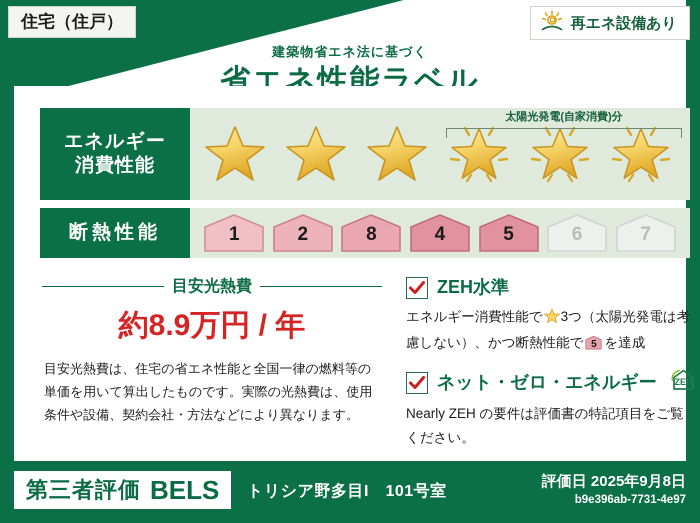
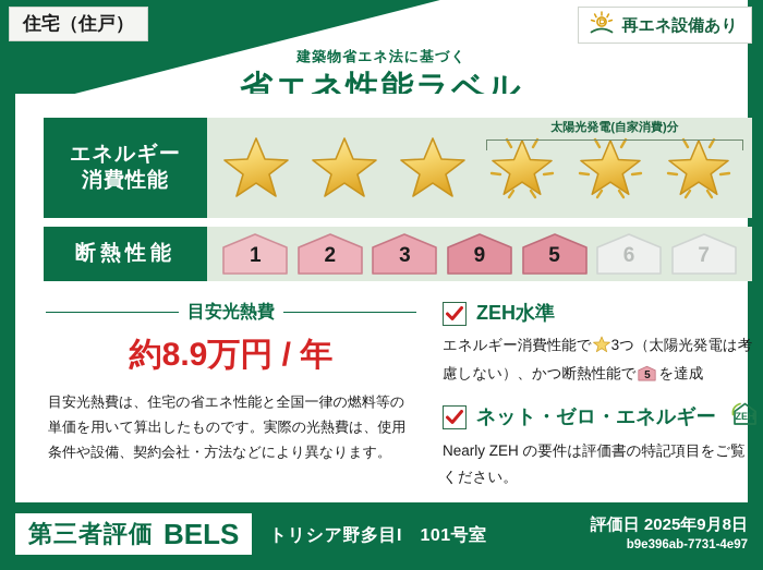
  住宅（住戸）
  再エネ設備あり
  建築物省エネ法に基づく
  省エネ性能ラベル
  エネルギー
  消費性能
  太陽光発電(自家消費)分
  断熱性能
  1
  2
- 8
+ 3
- 4
+ 9
  5
  6
  7
  目安光熱費
  約8.9万円 / 年
  目安光熱費は、住宅の省エネ性能と全国一律の燃料等の単価を用いて算出したものです。実際の光熱費は、使用条件や設備、契約会社・方法などにより異なります。
  ZEH水準
  エネルギー消費性能で 3つ（太陽光発電は考慮しない）、かつ断熱性能で
  5
  を達成
  ネット・ゼロ・エネルギー
  ZEH
  Nearly ZEH の要件は評価書の特記項目をご覧ください。
  第三者評価
  BELS
  トリシア野多目I 101号室
  評価日 2025年9月8日
  b9e396ab-7731-4e97
